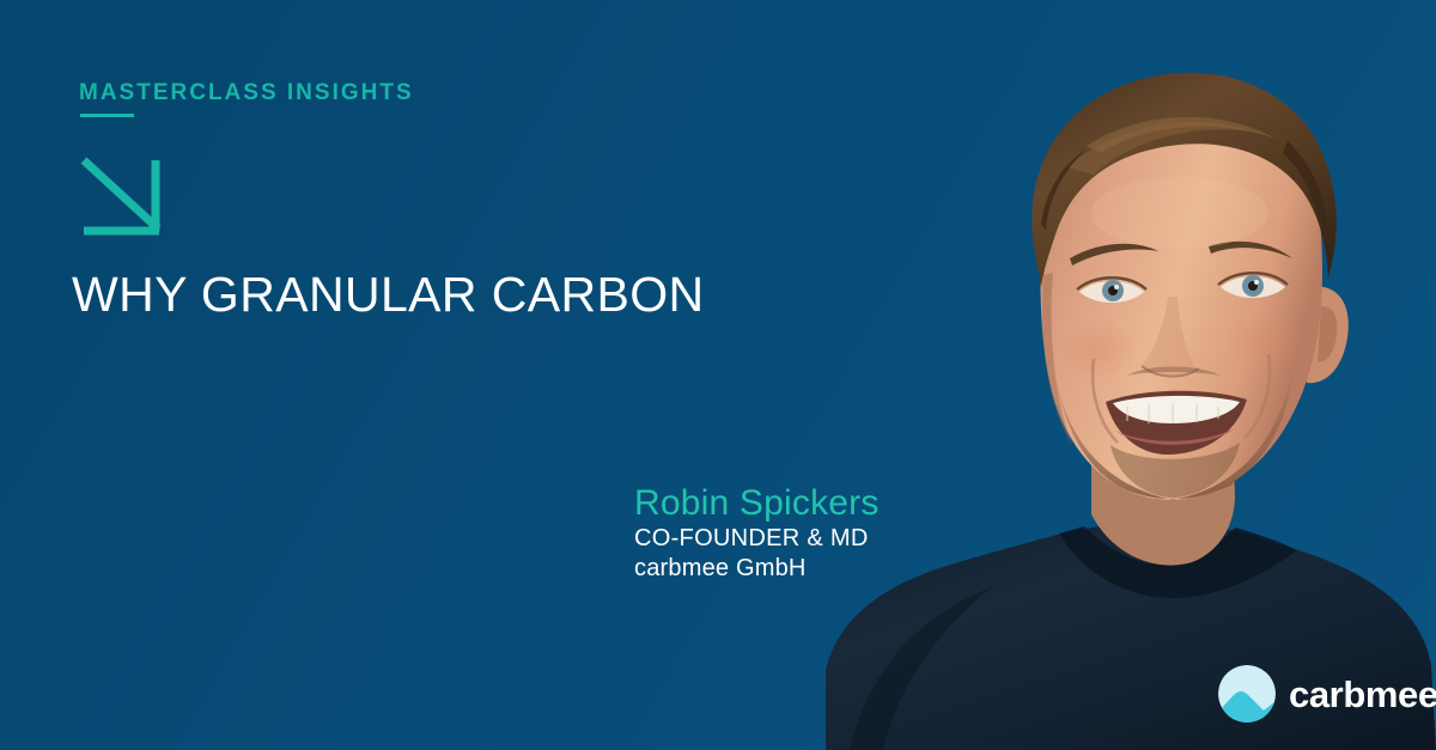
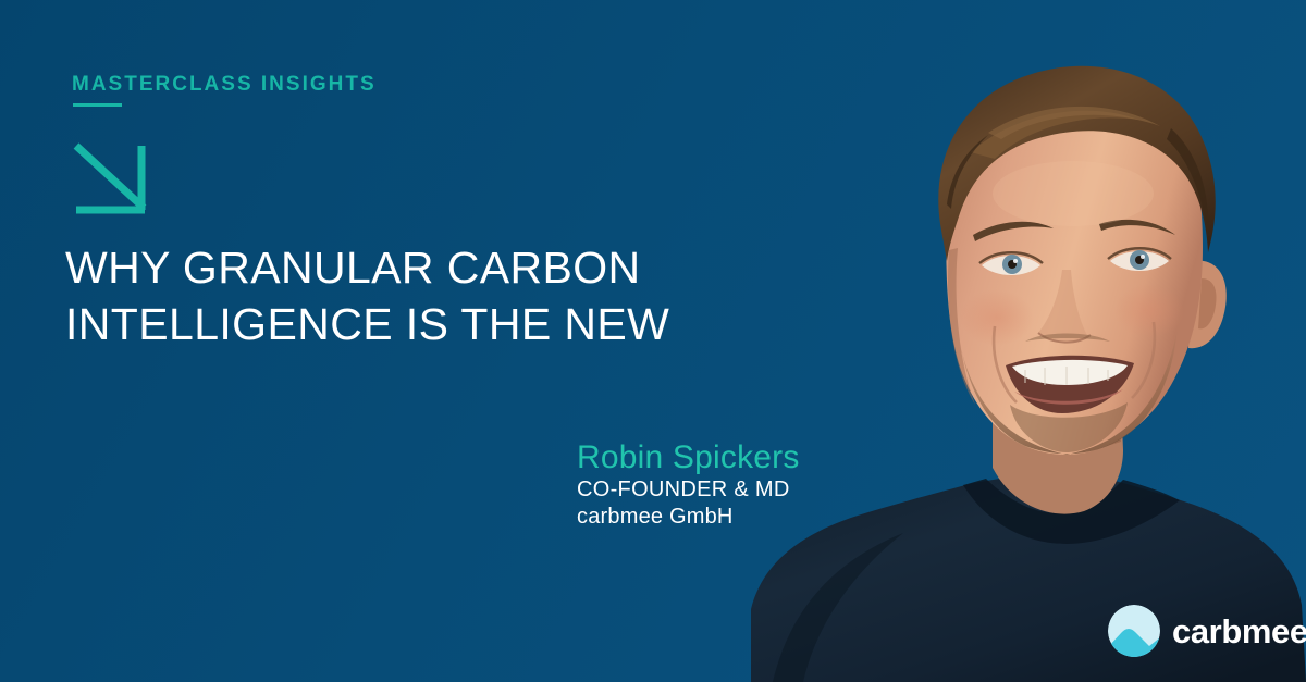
  MASTERCLASS INSIGHTS
  WHY GRANULAR CARBON
+ INTELLIGENCE IS THE NEW
  Robin Spickers
  CO-FOUNDER & MD
  carbmee GmbH
  carbmee
